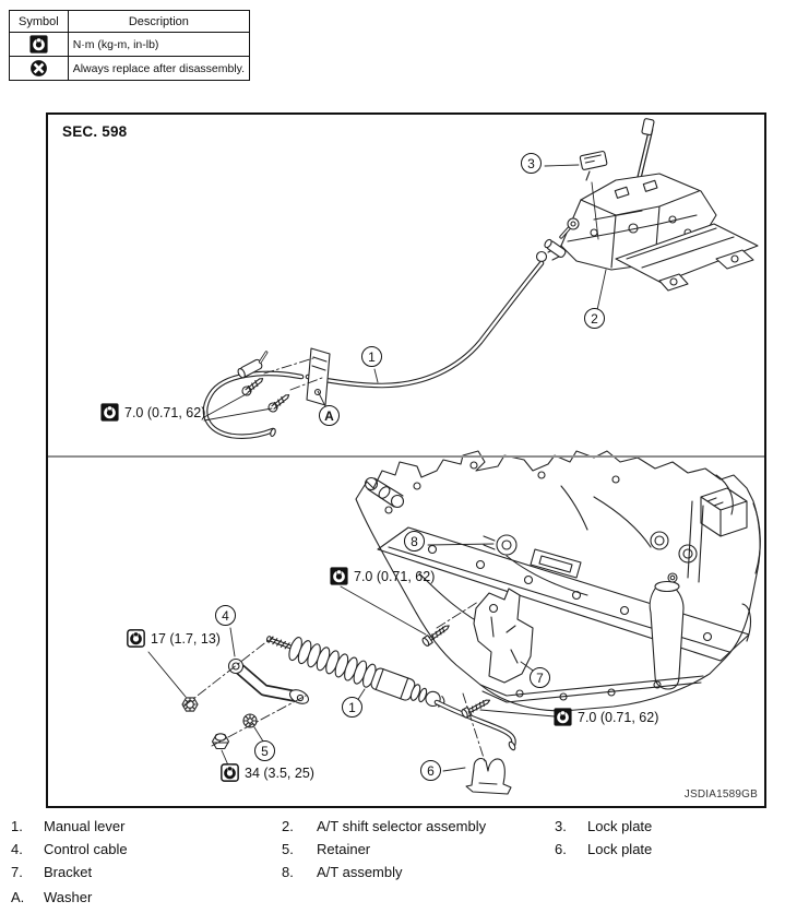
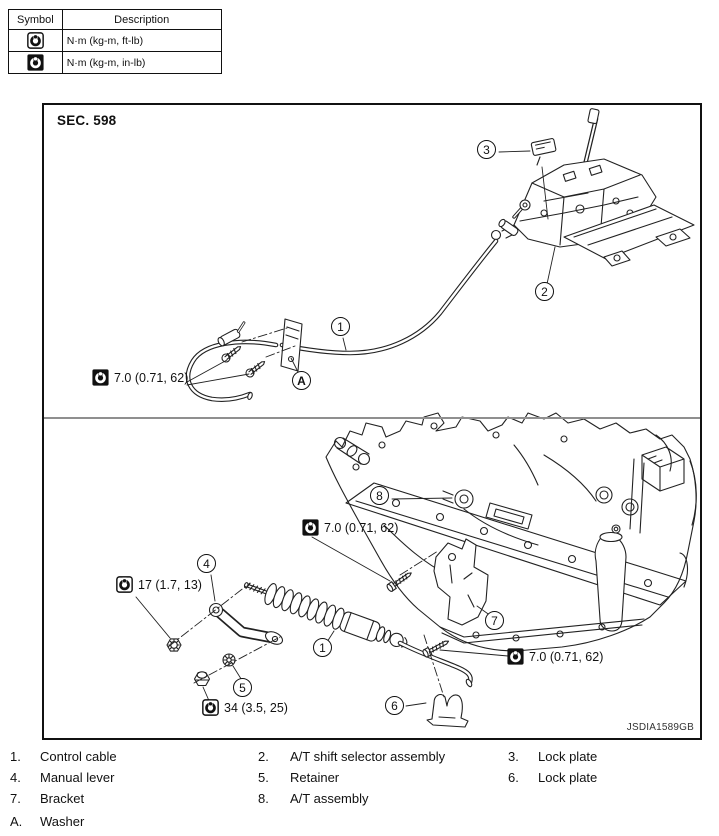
  Symbol	Description
+ 	N·m (kg-m, ft-lb)
  	N·m (kg-m, in-lb)
- 	Always replace after disassembly.
  SEC. 598
  JSDIA1589GB
  7.0 (0.71, 62)
  7.0 (0.71, 62)
  17 (1.7, 13)
  7.0 (0.71, 62)
  34 (3.5, 25)
  1
  2
  3
  A
  8
  4
  5
  1
  7
  6
  1.
- Manual lever
+ Control cable
  2.
  A/T shift selector assembly
  3.
  Lock plate
  4.
- Control cable
+ Manual lever
  5.
  Retainer
  6.
  Lock plate
  7.
  Bracket
  8.
  A/T assembly
  A.
  Washer
